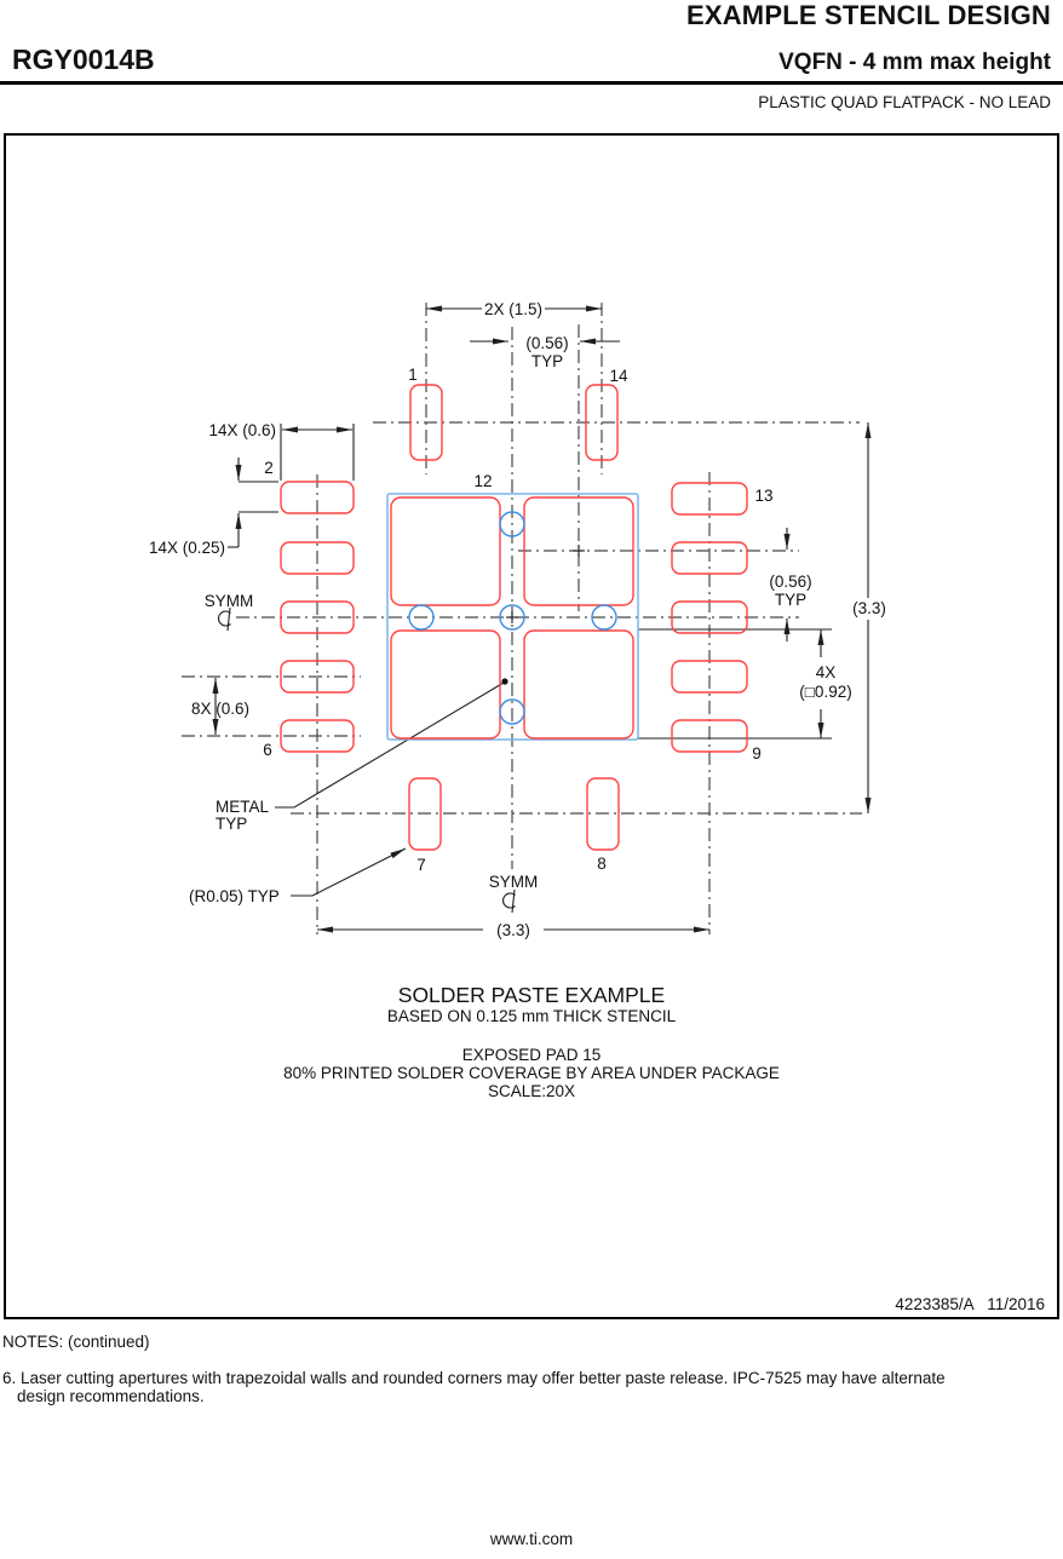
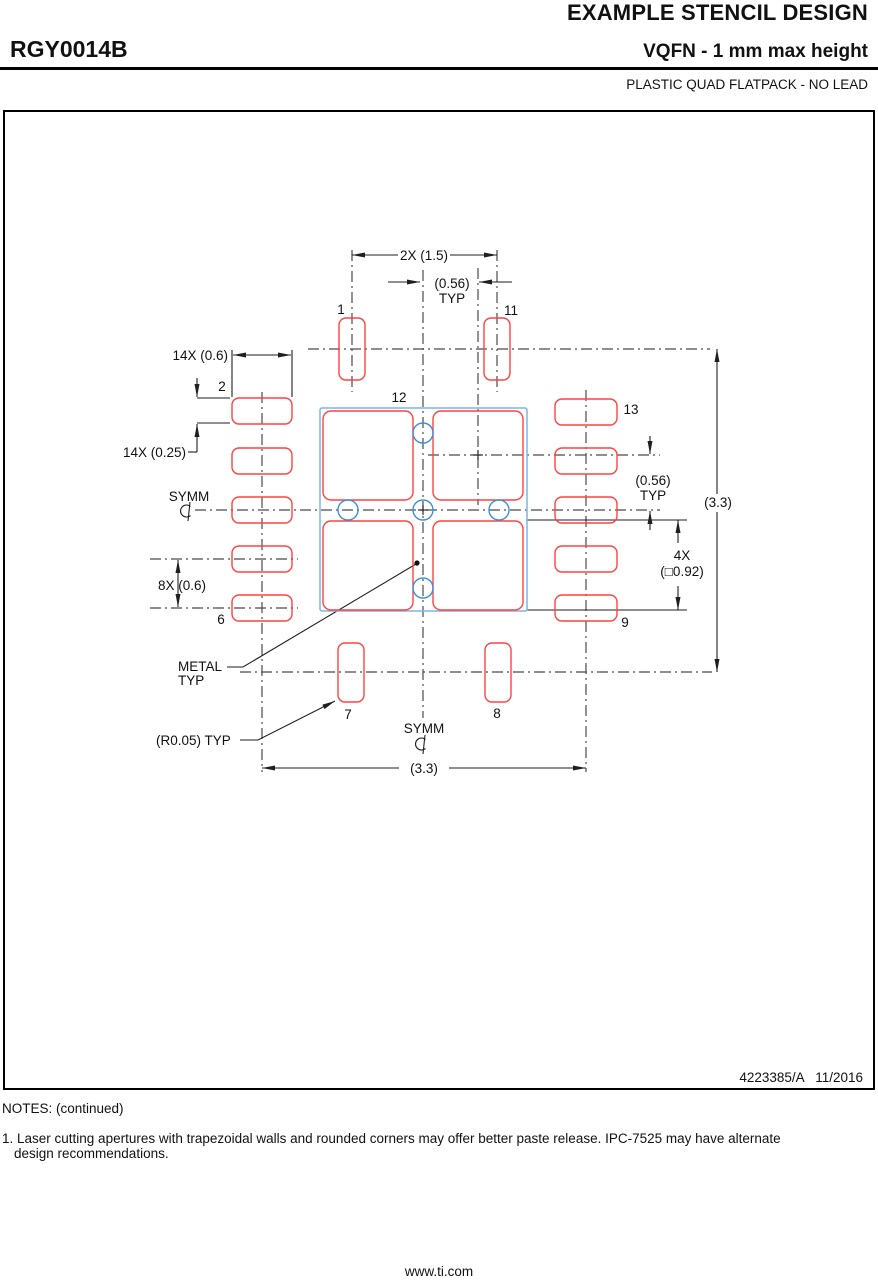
  EXAMPLE STENCIL DESIGN
  RGY0014B
- VQFN - 4 mm max height
+ VQFN - 1 mm max height
  PLASTIC QUAD FLATPACK - NO LEAD
- SOLDER PASTE EXAMPLE
- BASED ON 0.125 mm THICK STENCIL
- EXPOSED PAD 15
- 80% PRINTED SOLDER COVERAGE BY AREA UNDER PACKAGE
- SCALE:20X
  4223385/A 11/2016
  2X (1.5)
  (0.56)
  TYP
  14X (0.6)
  14X (0.25)
  8X (0.6)
  (3.3)
  (3.3)
  4X
  (□0.92)
  (0.56)
  TYP
  SYMM
  SYMM
  METAL
  TYP
  (R0.05) TYP
  1
- 14
+ 11
  2
  12
  13
  6
  9
  7
  8
  NOTES: (continued)
- 6. Laser cutting apertures with trapezoidal walls and rounded corners may offer better paste release. IPC-7525 may have alternate
+ 1. Laser cutting apertures with trapezoidal walls and rounded corners may offer better paste release. IPC-7525 may have alternate
  design recommendations.
  www.ti.com
